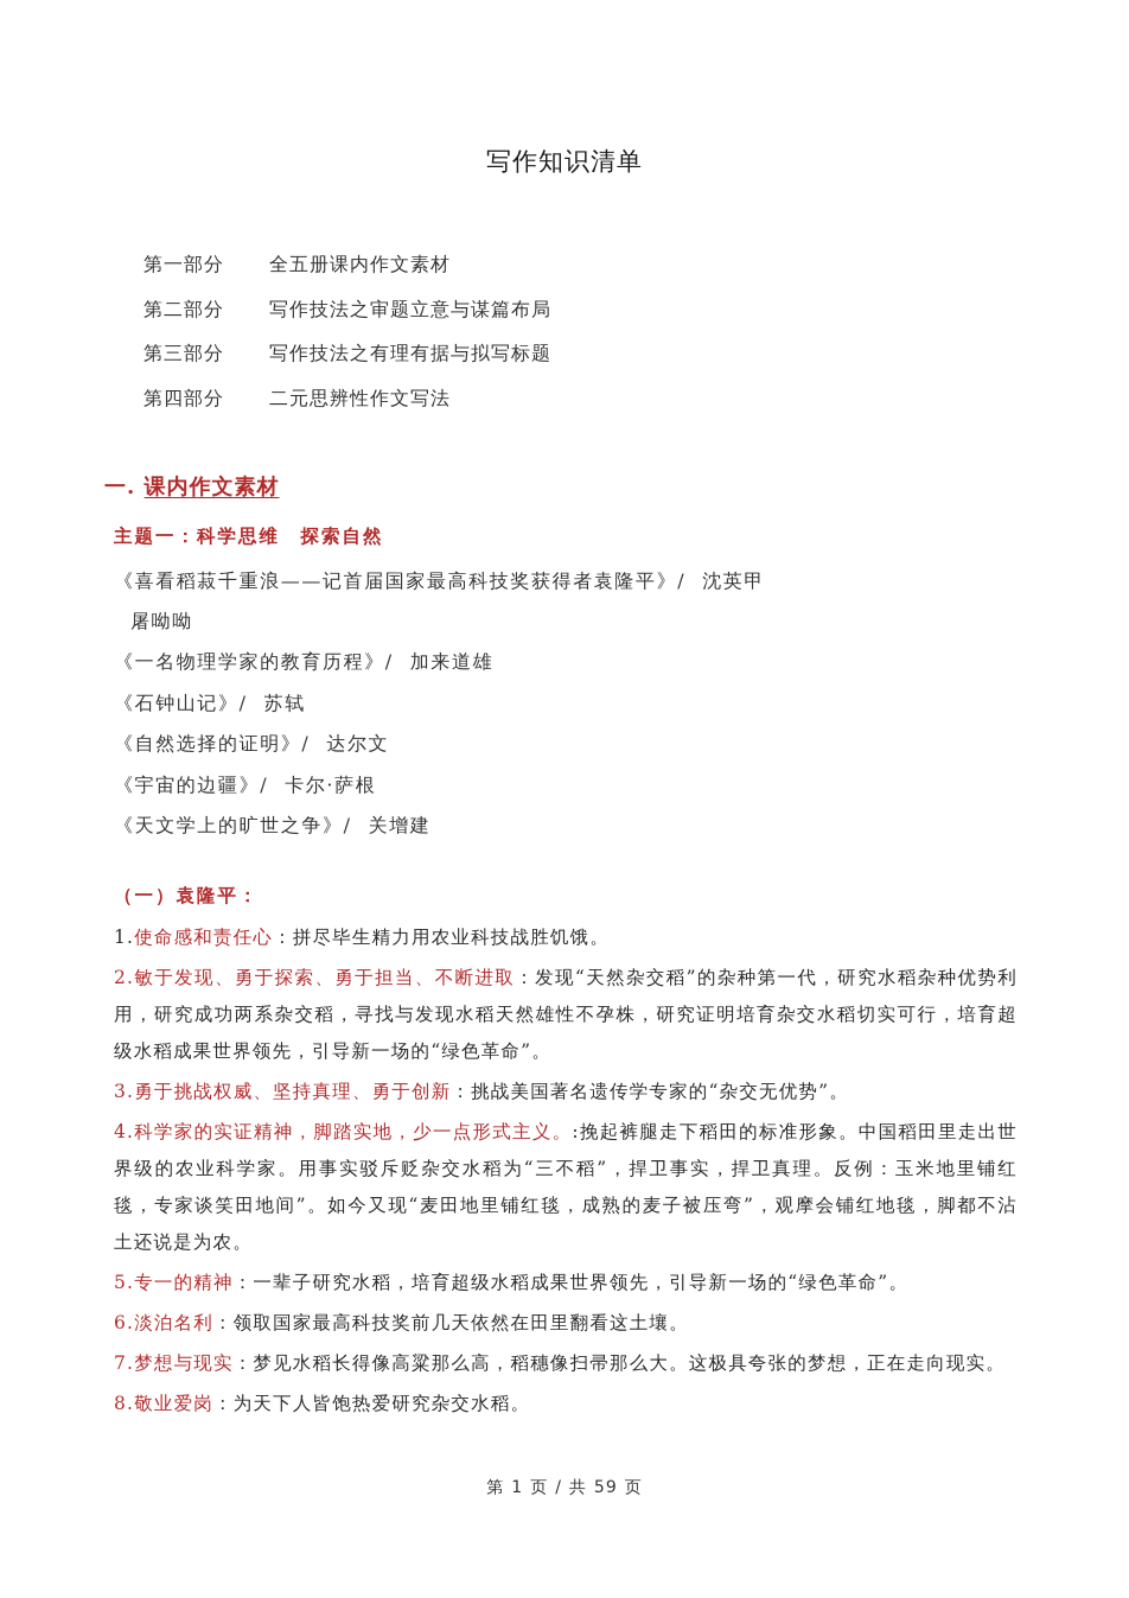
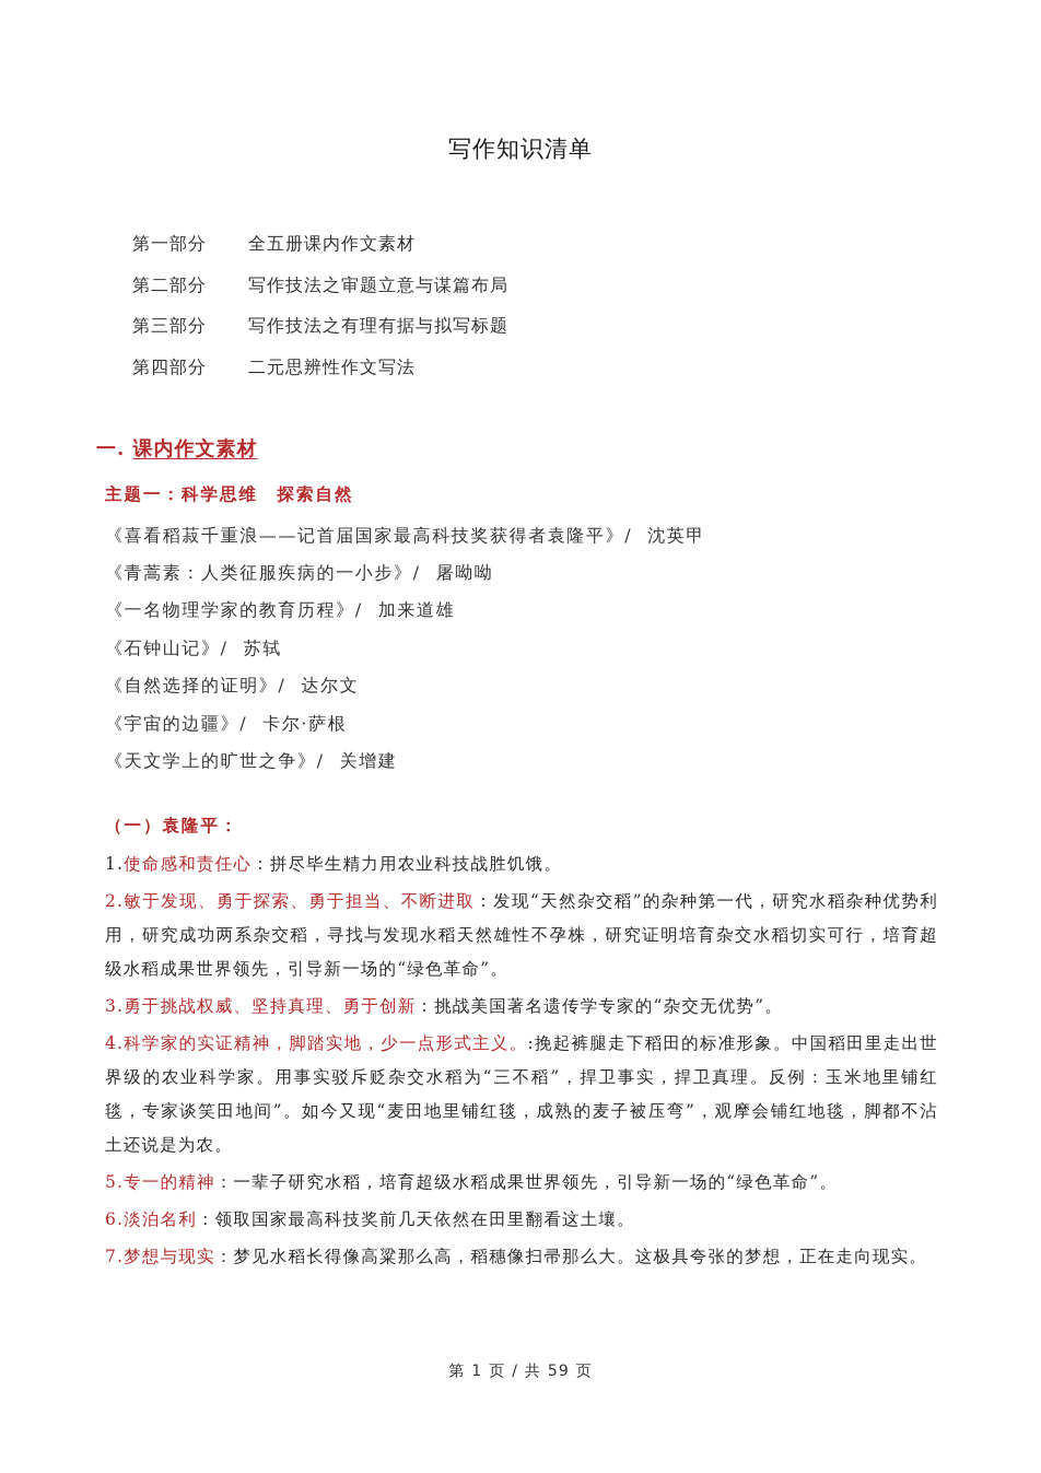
  写作知识清单
  第一部分
  全五册课内作文素材
  第二部分
  写作技法之审题立意与谋篇布局
  第三部分
  写作技法之有理有据与拟写标题
  第四部分
  二元思辨性作文写法
  一. 课内作文素材
  主题一：科学思维 探索自然
  《喜看稻菽千重浪——记首届国家最高科技奖获得者袁隆平》/
  沈英甲
+ 《青蒿素：人类征服疾病的一小步》/
  屠呦呦
  《一名物理学家的教育历程》/
  加来道雄
  《石钟山记》/
  苏轼
  《自然选择的证明》/
  达尔文
  《宇宙的边疆》/
  卡尔·萨根
  《天文学上的旷世之争》/
  关增建
  （一）袁隆平：
  1.使命感和责任心：拼尽毕生精力用农业科技战胜饥饿。
  2.敏于发现、勇于探索、勇于担当、不断进取：发现“天然杂交稻”的杂种第一代，研究水稻杂种优势利用，研究成功两系杂交稻，寻找与发现水稻天然雄性不孕株，研究证明培育杂交水稻切实可行，培育超级水稻成果世界领先，引导新一场的“绿色革命”。
  3.勇于挑战权威、坚持真理、勇于创新：挑战美国著名遗传学专家的“杂交无优势”。
  4.科学家的实证精神，脚踏实地，少一点形式主义。:挽起裤腿走下稻田的标准形象。中国稻田里走出世界级的农业科学家。用事实驳斥贬杂交水稻为“三不稻”，捍卫事实，捍卫真理。反例：玉米地里铺红毯，专家谈笑田地间”。如今又现“麦田地里铺红毯，成熟的麦子被压弯”，观摩会铺红地毯，脚都不沾土还说是为农。
  5.专一的精神：一辈子研究水稻，培育超级水稻成果世界领先，引导新一场的“绿色革命”。
  6.淡泊名利：领取国家最高科技奖前几天依然在田里翻看这土壤。
  7.梦想与现实：梦见水稻长得像高粱那么高，稻穗像扫帚那么大。这极具夸张的梦想，正在走向现实。
- 8.敬业爱岗：为天下人皆饱热爱研究杂交水稻。
  第 1 页 / 共 59 页
